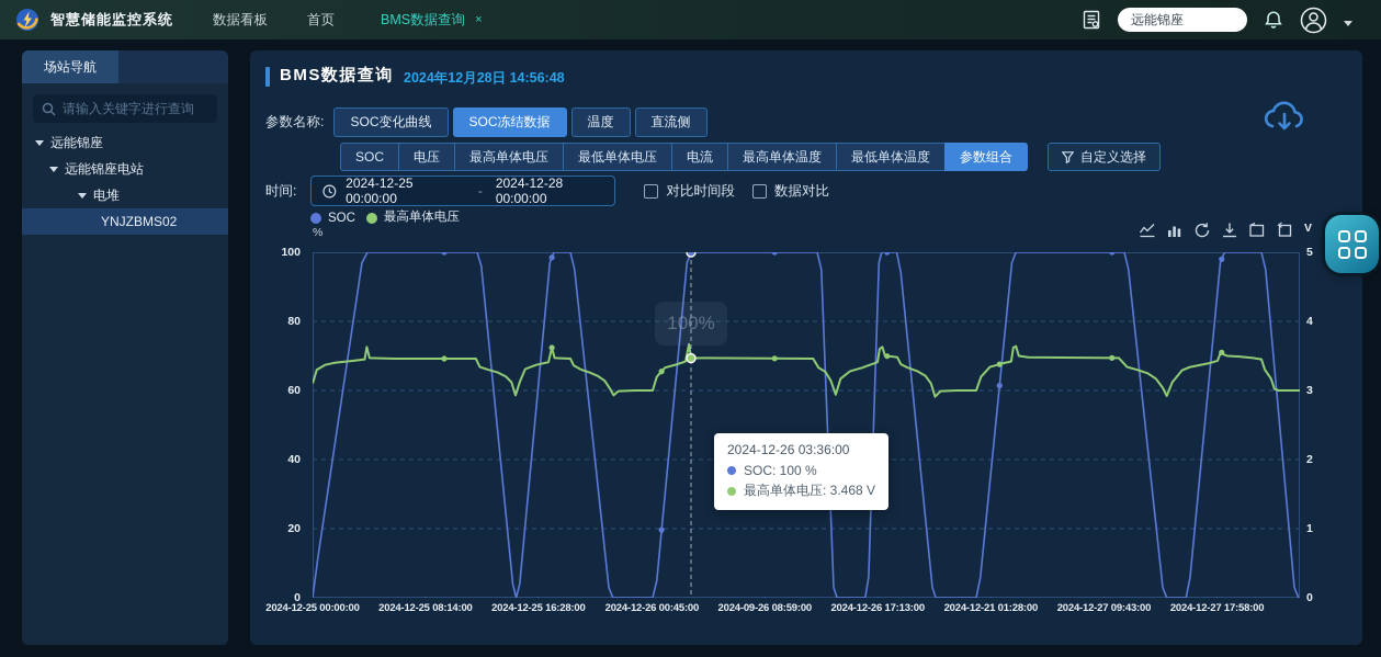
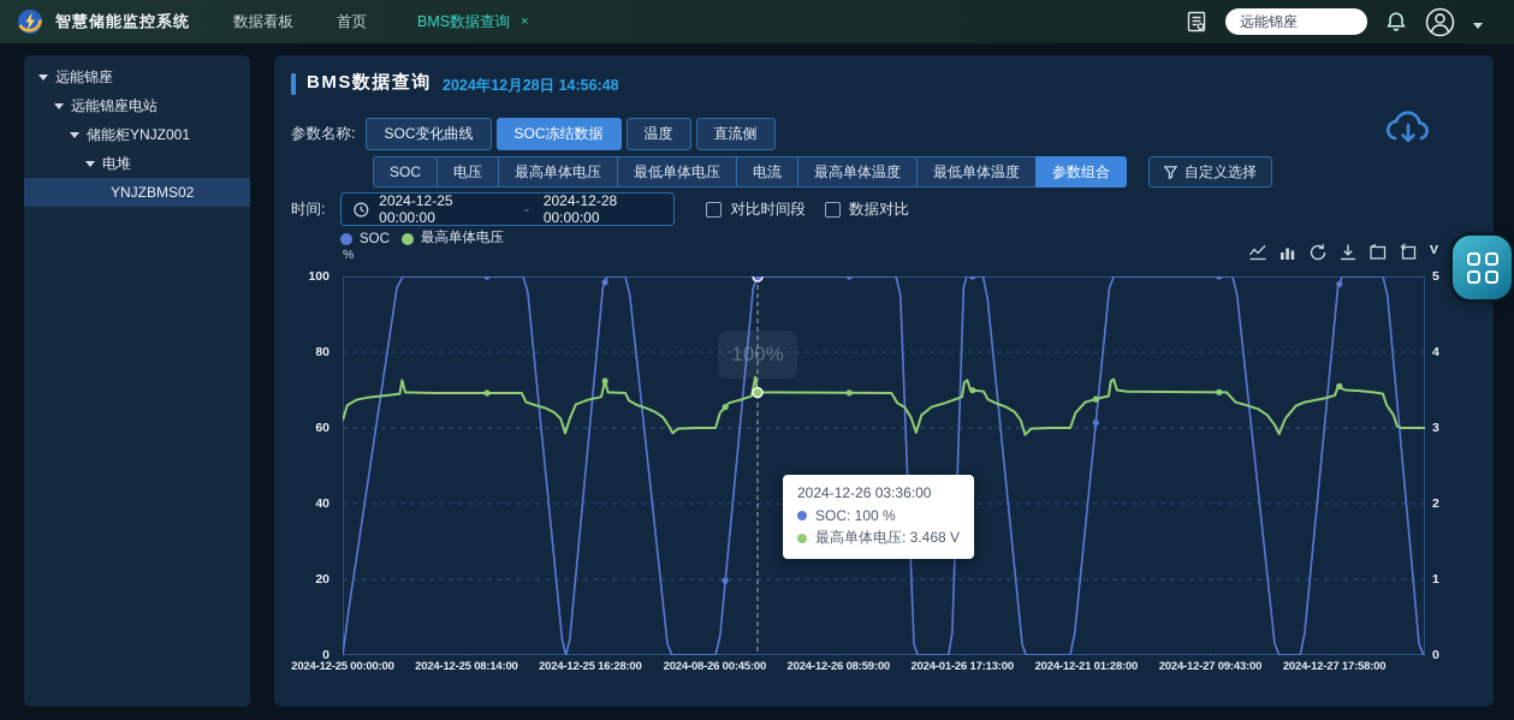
  智慧储能监控系统
  数据看板
  首页
  BMS数据查询
  ×
  远能锦座
- 场站导航
- 请输入关键字进行查询
  远能锦座
  远能锦座电站
+ 储能柜YNJZ001
  电堆
  YNJZBMS02
  BMS数据查询
  2024年12月28日 14:56:48
  参数名称:
  SOC变化曲线
  SOC冻结数据
  温度
  直流侧
  SOC
  电压
  最高单体电压
  最低单体电压
  电流
  最高单体温度
  最低单体温度
  参数组合
  自定义选择
  时间:
  2024-12-25 00:00:00
  -
  2024-12-28 00:00:00
  对比时间段
  数据对比
  SOC
  最高单体电压
  %
  V
  100
  80
  60
  40
  20
  0
  5
  4
  3
  2
  1
  0
  2024-12-25 00:00:00
  2024-12-25 08:14:00
  2024-12-25 16:28:00
- 2024-12-26 00:45:00
+ 2024-08-26 00:45:00
- 2024-09-26 08:59:00
+ 2024-12-26 08:59:00
- 2024-12-26 17:13:00
+ 2024-01-26 17:13:00
  2024-12-21 01:28:00
  2024-12-27 09:43:00
  2024-12-27 17:58:00
  100%
  2024-12-26 03:36:00
  SOC: 100 %
  最高单体电压: 3.468 V
